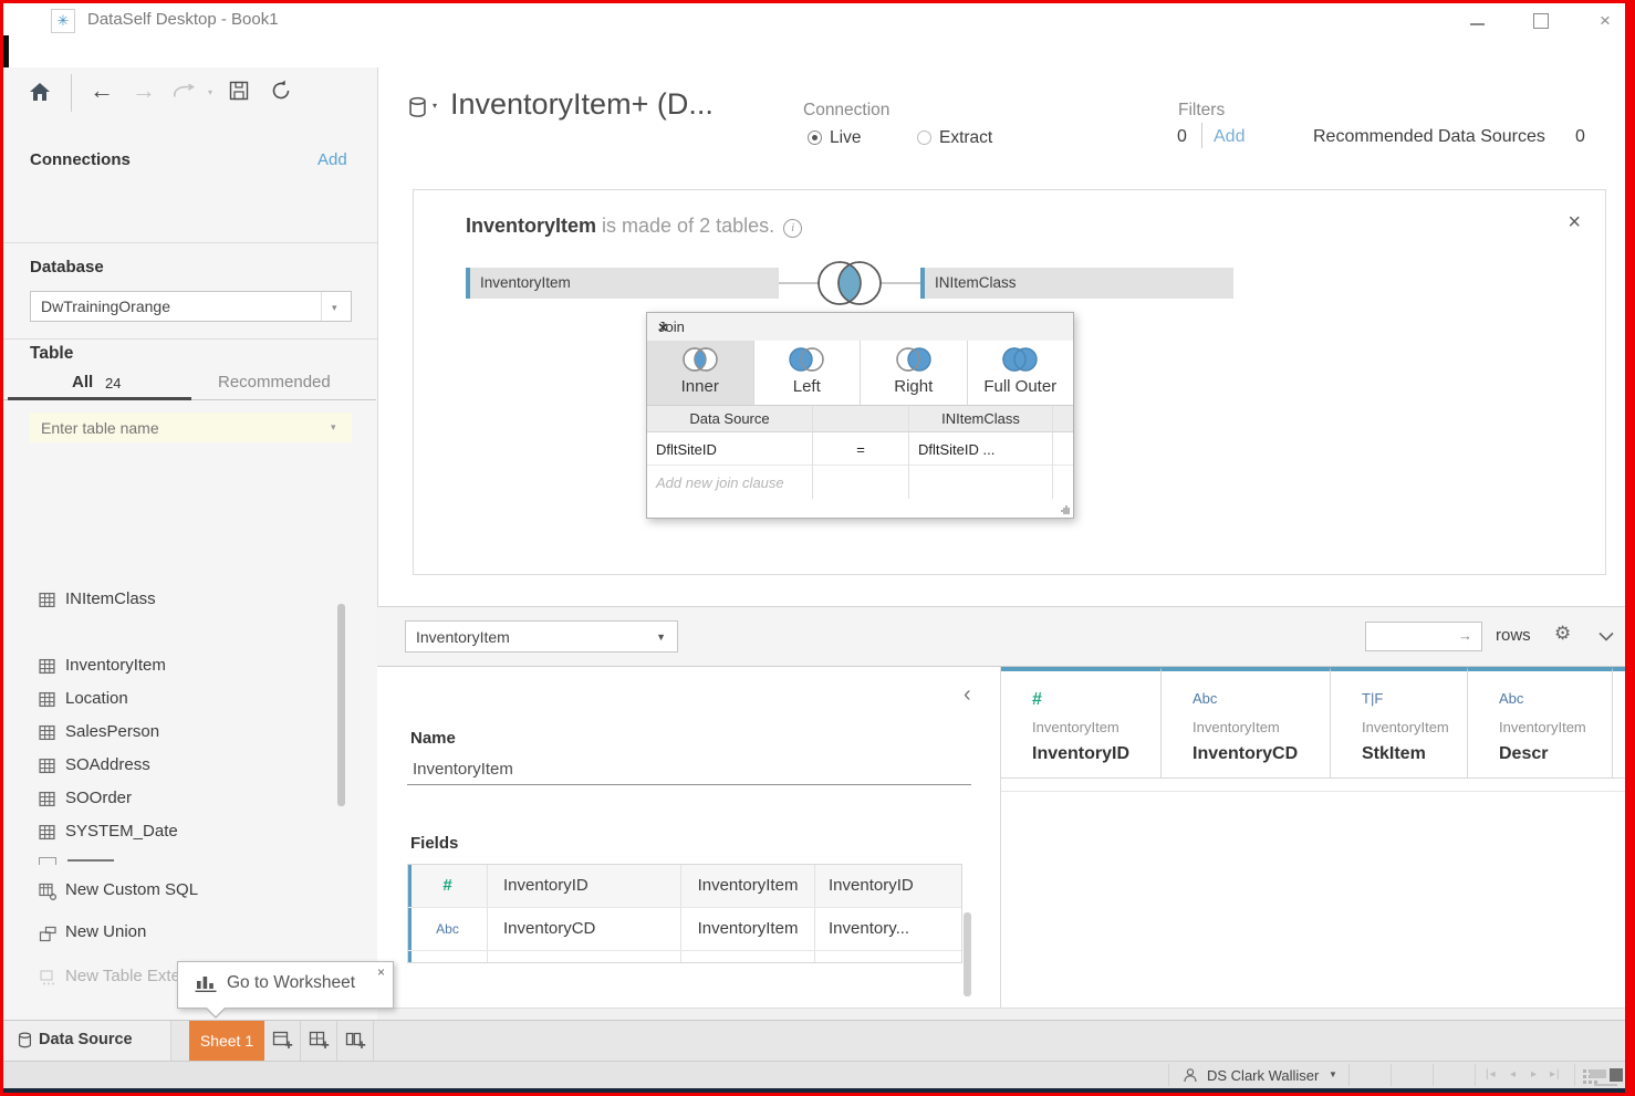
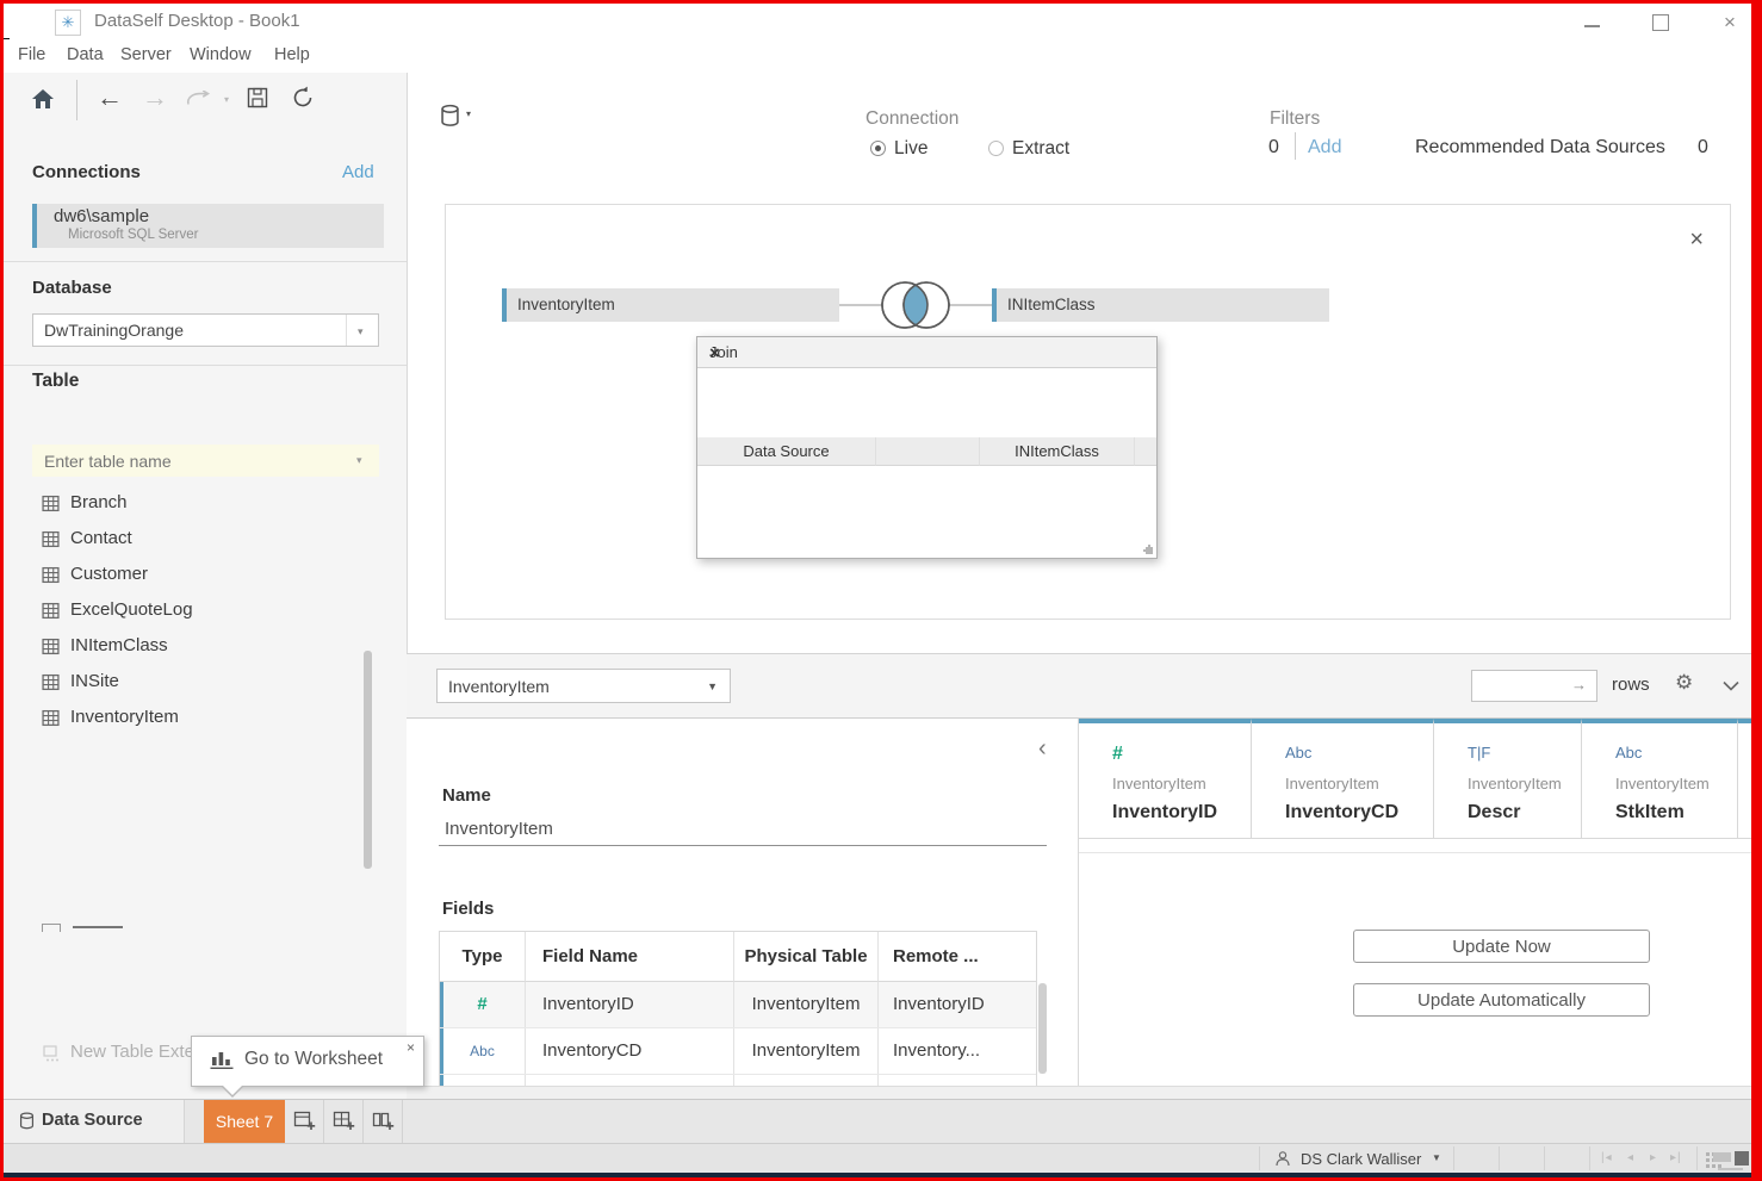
  ✳
  DataSelf Desktop - Book1
  ×
+ File
+ Data
+ Server
+ Window
+ Help
  ←
  →
  ▾
  Connections
  Add
+ dw6\sample
+ Microsoft SQL Server
  Database
  DwTrainingOrange
  ▾
  Table
- All
- 24
- Recommended
  Enter table name
  ▾
+ Branch
+ Contact
+ Customer
+ ExcelQuoteLog
  INItemClass
+ INSite
  InventoryItem
- Location
- SalesPerson
- SOAddress
- SOOrder
- SYSTEM_Date
- New Custom SQL
- New Union
  New Table Exte
  ▾
- InventoryItem+ (D...
  Connection
  Live
  Extract
  Filters
  0
  Add
  Recommended Data Sources
  0
- InventoryItem is made of 2 tables. i
  ×
  InventoryItem
  INItemClass
  Join
  ×
- Inner
- Left
- Right
- Full Outer
  Data Source
  INItemClass
- DfltSiteID
- =
- DfltSiteID ...
- Add new join clause
  InventoryItem
  ▼
  →
  rows
  ⚙
  ‹
  Name
  InventoryItem
  Fields
+ Type
+ Field Name
+ Physical Table
+ Remote ...
  #
  InventoryID
  InventoryItem
  InventoryID
  Abc
  InventoryCD
  InventoryItem
  Inventory...
  #
  InventoryItem
  InventoryID
  Abc
  InventoryItem
  InventoryCD
  T|F
  InventoryItem
- StkItem
+ Descr
  Abc
  InventoryItem
- Descr
+ StkItem
+ Update Now
+ Update Automatically
  Go to Worksheet
  ×
  Data Source
- Sheet 1
+ Sheet 7
  DS Clark Walliser
  ▼
  |◂
  ◂
  ▸
  ▸|
